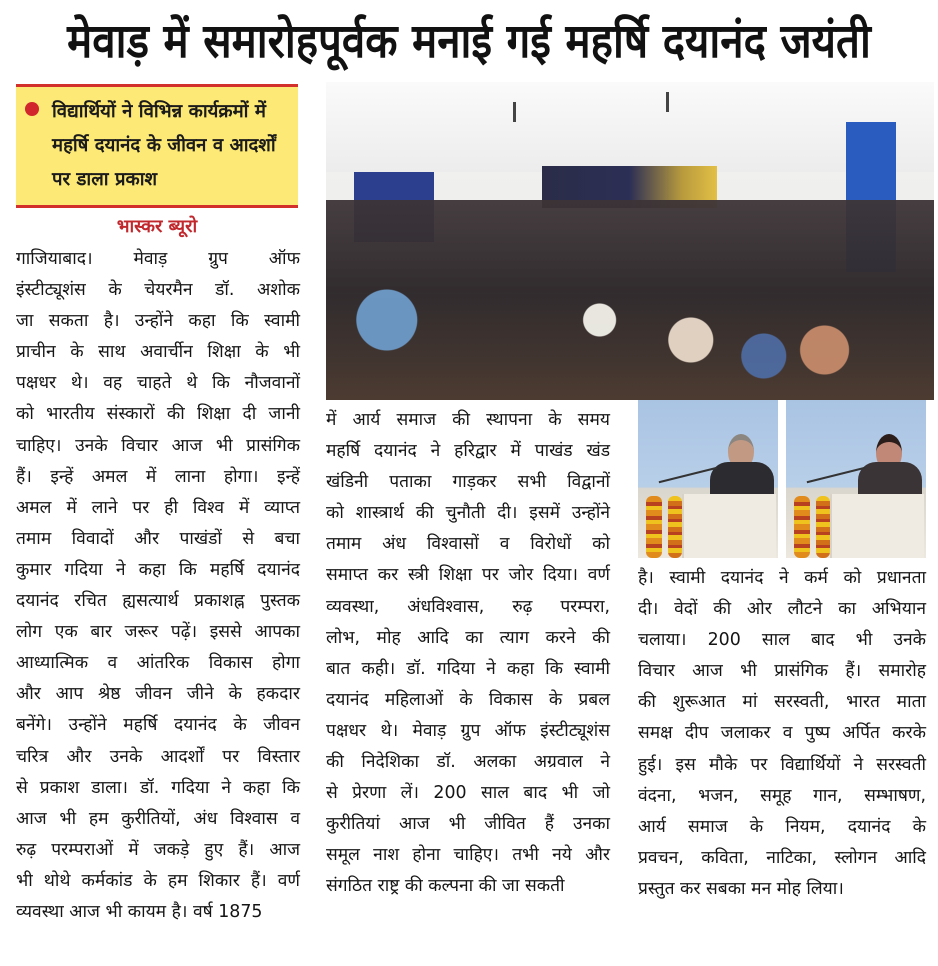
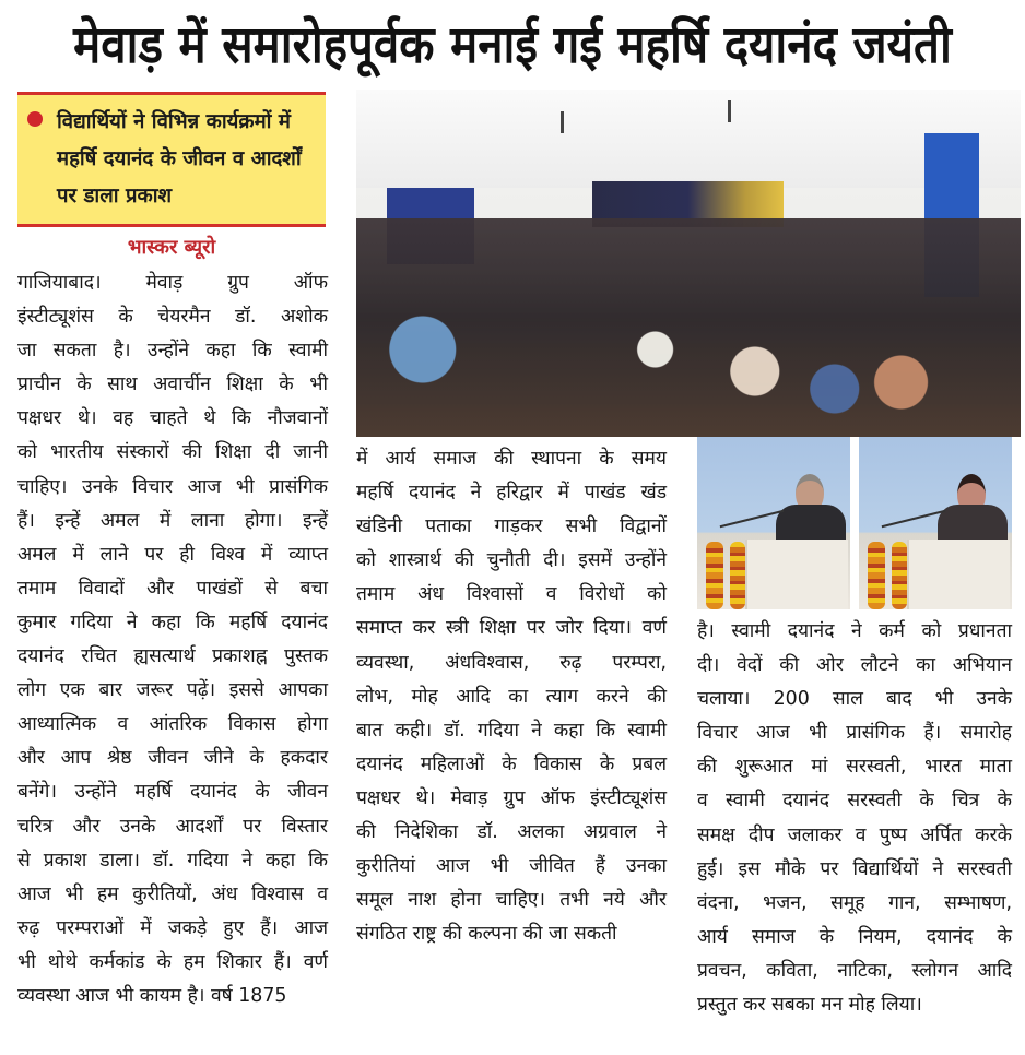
  मेवाड़ में समारोहपूर्वक मनाई गई महर्षि दयानंद जयंती
  विद्यार्थियों ने विभिन्न कार्यक्रमों में
  महर्षि दयानंद के जीवन व आदर्शों
  पर डाला प्रकाश
  भास्कर ब्यूरो
  गाजियाबाद। मेवाड़ ग्रुप ऑफ
  इंस्टीट्यूशंस के चेयरमैन डॉ. अशोक
  जा सकता है। उन्होंने कहा कि स्वामी
  प्राचीन के साथ अवार्चीन शिक्षा के भी
  पक्षधर थे। वह चाहते थे कि नौजवानों
  को भारतीय संस्कारों की शिक्षा दी जानी
  चाहिए। उनके विचार आज भी प्रासंगिक
  हैं। इन्हें अमल में लाना होगा। इन्हें
  अमल में लाने पर ही विश्व में व्याप्त
  तमाम विवादों और पाखंडों से बचा
  कुमार गदिया ने कहा कि महर्षि दयानंद
  दयानंद रचित ह्यसत्यार्थ प्रकाशह्न पुस्तक
  लोग एक बार जरूर पढ़ें। इससे आपका
  आध्यात्मिक व आंतरिक विकास होगा
  और आप श्रेष्ठ जीवन जीने के हकदार
  बनेंगे। उन्होंने महर्षि दयानंद के जीवन
  चरित्र और उनके आदर्शों पर विस्तार
  से प्रकाश डाला। डॉ. गदिया ने कहा कि
  आज भी हम कुरीतियों, अंध विश्वास व
  रुढ़ परम्पराओं में जकड़े हुए हैं। आज
  भी थोथे कर्मकांड के हम शिकार हैं। वर्ण
  व्यवस्था आज भी कायम है। वर्ष 1875
  में आर्य समाज की स्थापना के समय
  महर्षि दयानंद ने हरिद्वार में पाखंड खंड
  खंडिनी पताका गाड़कर सभी विद्वानों
  को शास्त्रार्थ की चुनौती दी। इसमें उन्होंने
  तमाम अंध विश्वासों व विरोधों को
  समाप्त कर स्त्री शिक्षा पर जोर दिया। वर्ण
  व्यवस्था, अंधविश्वास, रुढ़ परम्परा,
  लोभ, मोह आदि का त्याग करने की
  बात कही। डॉ. गदिया ने कहा कि स्वामी
  दयानंद महिलाओं के विकास के प्रबल
  पक्षधर थे। मेवाड़ ग्रुप ऑफ इंस्टीट्यूशंस
  की निदेशिका डॉ. अलका अग्रवाल ने
- से प्रेरणा लें। 200 साल बाद भी जो
  कुरीतियां आज भी जीवित हैं उनका
  समूल नाश होना चाहिए। तभी नये और
  संगठित राष्ट्र की कल्पना की जा सकती
  है। स्वामी दयानंद ने कर्म को प्रधानता
  दी। वेदों की ओर लौटने का अभियान
  चलाया। 200 साल बाद भी उनके
  विचार आज भी प्रासंगिक हैं। समारोह
  की शुरूआत मां सरस्वती, भारत माता
+ व स्वामी दयानंद सरस्वती के चित्र के
  समक्ष दीप जलाकर व पुष्प अर्पित करके
  हुई। इस मौके पर विद्यार्थियों ने सरस्वती
  वंदना, भजन, समूह गान, सम्भाषण,
  आर्य समाज के नियम, दयानंद के
  प्रवचन, कविता, नाटिका, स्लोगन आदि
  प्रस्तुत कर सबका मन मोह लिया।
